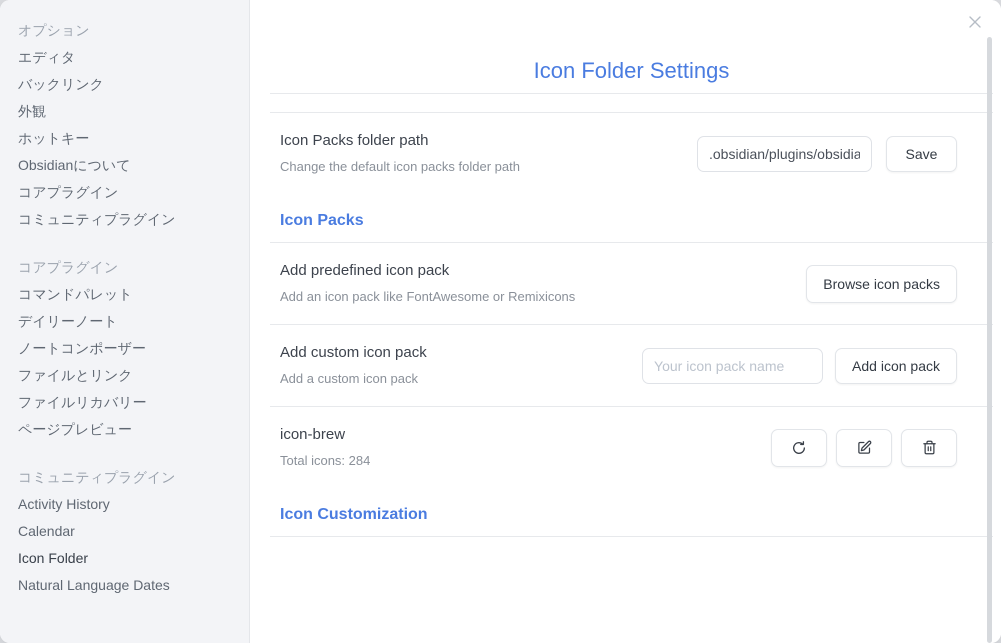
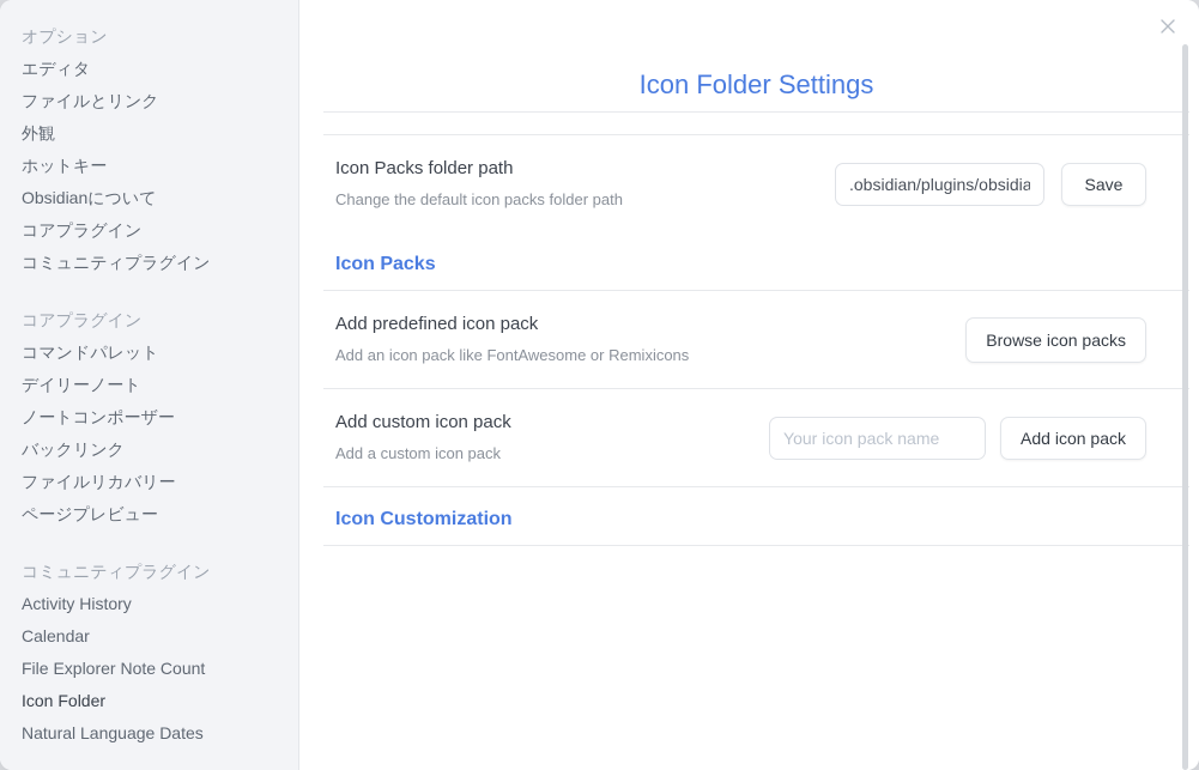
  オプション
  エディタ
- バックリンク
+ ファイルとリンク
  外観
  ホットキー
  Obsidianについて
  コアプラグイン
  コミュニティプラグイン
  コアプラグイン
  コマンドパレット
  デイリーノート
  ノートコンポーザー
- ファイルとリンク
+ バックリンク
  ファイルリカバリー
  ページプレビュー
  コミュニティプラグイン
  Activity History
  Calendar
+ File Explorer Note Count
  Icon Folder
  Natural Language Dates
  Icon Folder Settings
  Icon Packs folder path
  Change the default icon packs folder path
  .obsidian/plugins/obsidia
  Save
  Icon Packs
  Add predefined icon pack
  Add an icon pack like FontAwesome or Remixicons
  Browse icon packs
  Add custom icon pack
  Add a custom icon pack
  Your icon pack name
  Add icon pack
- icon-brew
- Total icons: 284
  Icon Customization
